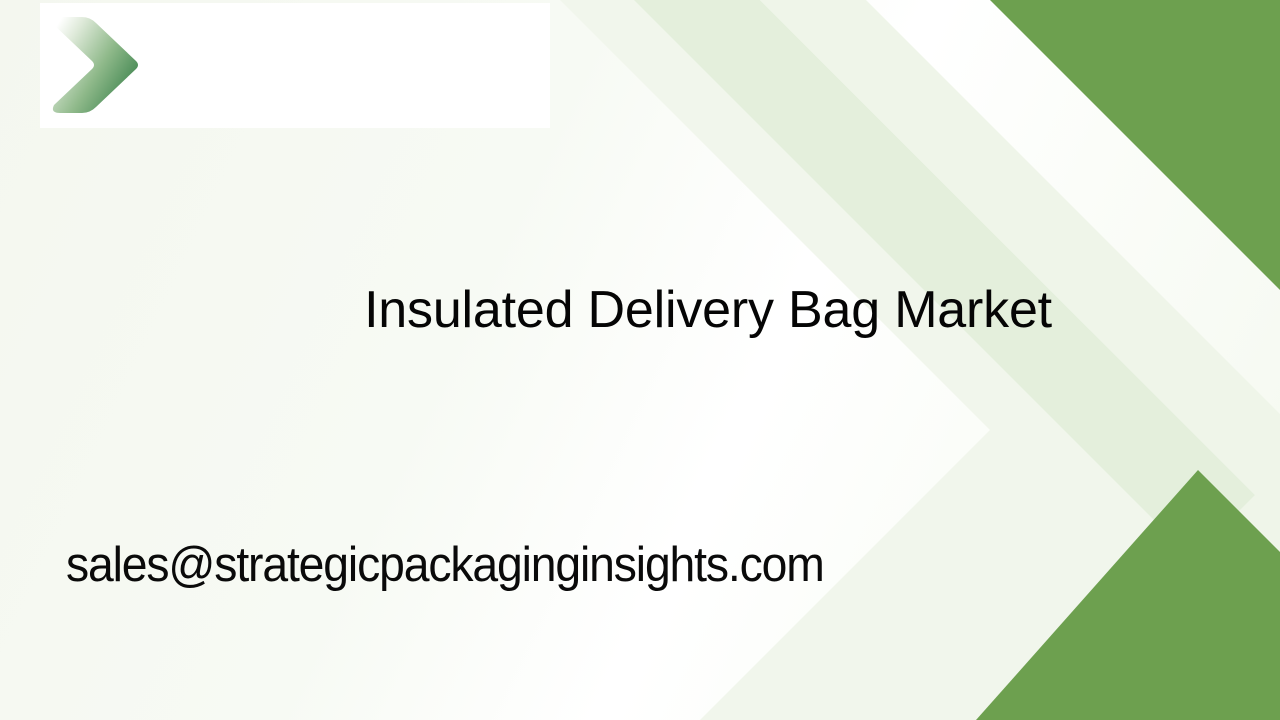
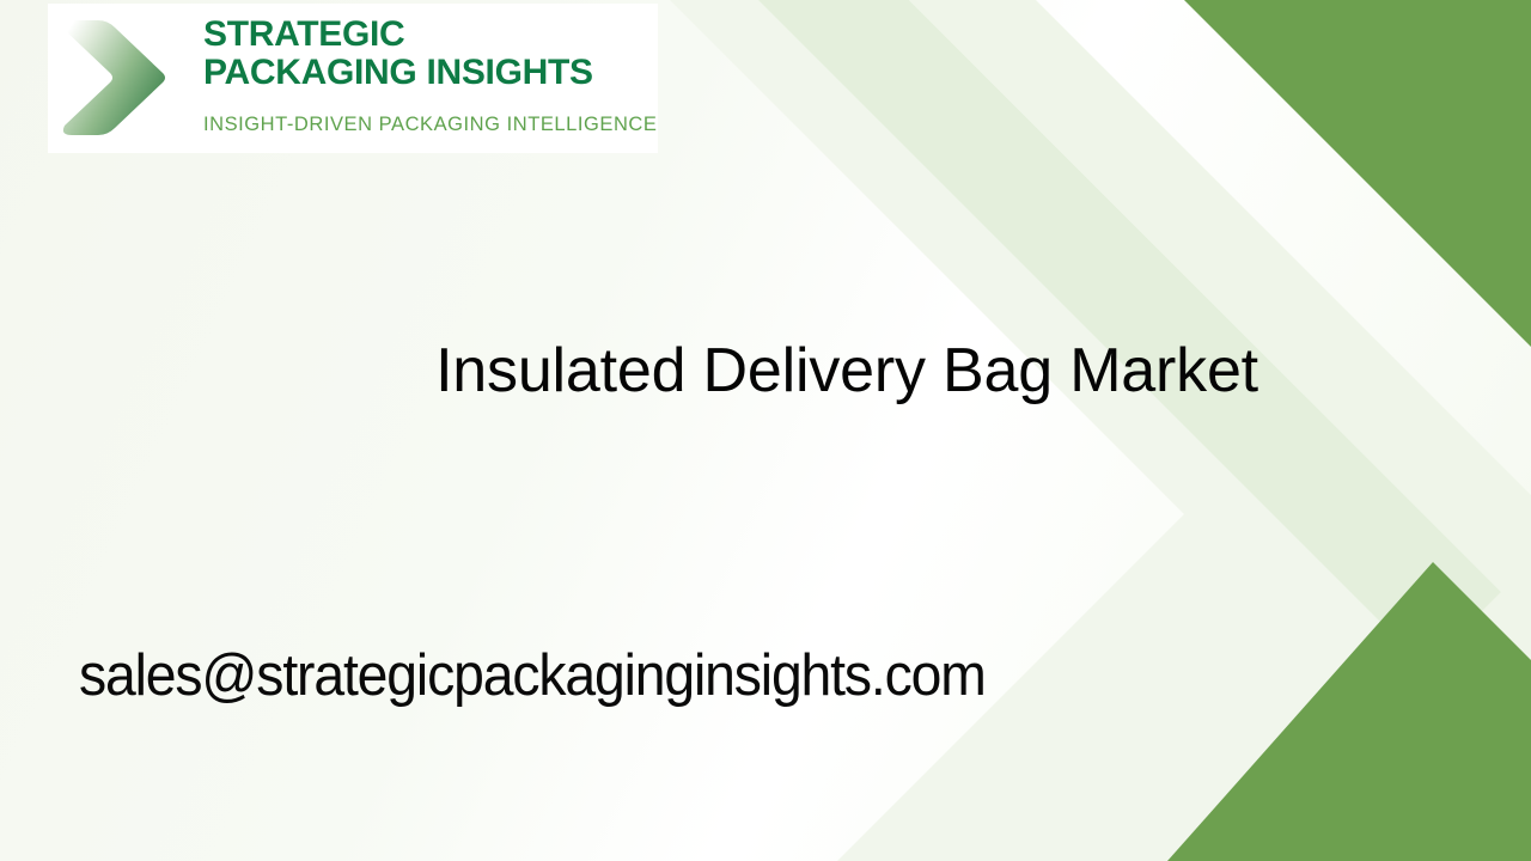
+ STRATEGIC
+ PACKAGING INSIGHTS
+ INSIGHT-DRIVEN PACKAGING INTELLIGENCE
  Insulated Delivery Bag Market
  sales@strategicpackaginginsights.com
